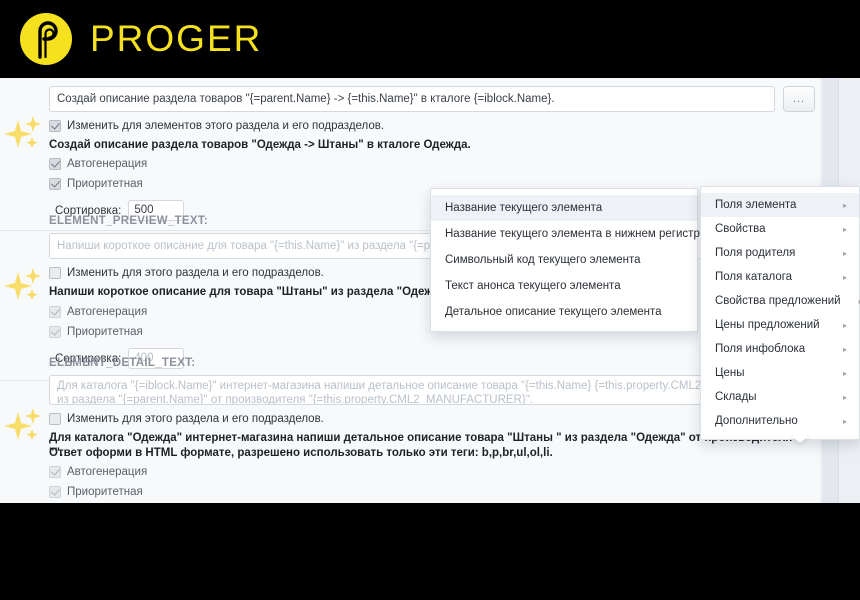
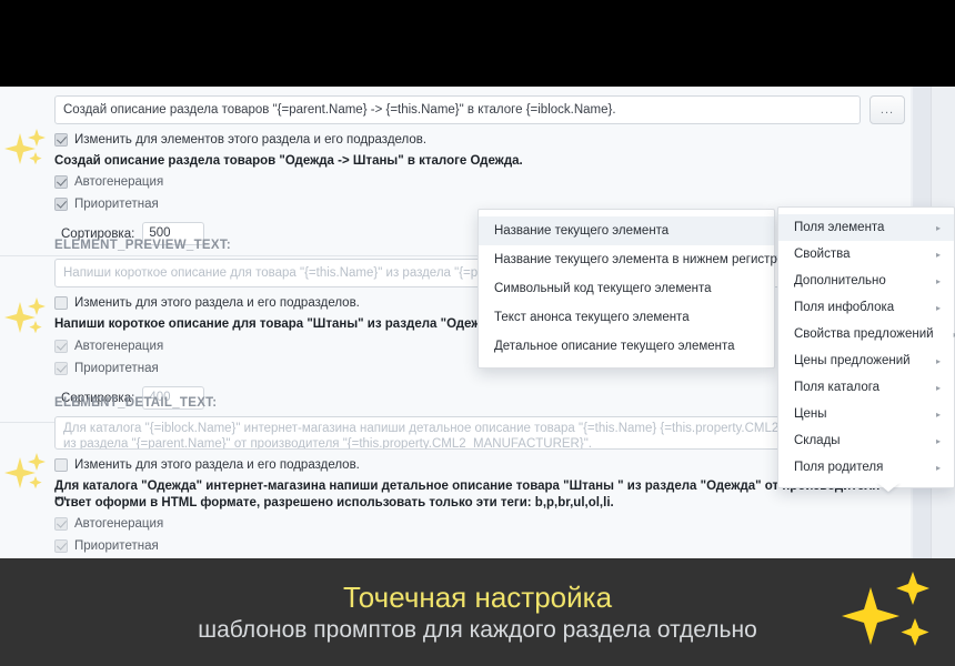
- PROGER
  Создай описание раздела товаров "{=parent.Name} -> {=this.Name}" в кталоге {=iblock.Name}.
  ...
  Изменить для элементов этого раздела и его подразделов.
  Создай описание раздела товаров "Одежда -> Штаны" в кталоге Одежда.
  Автогенерация
  Приоритетная
  Сортировка:
  500
  ELEMENT_PREVIEW_TEXT:
  Изменить для этого раздела и его подразделов.
  Автогенерация
  Приоритетная
  Сортировка:
  400
  ELEMENT_DETAIL_TEXT:
  Для каталога "{=iblock.Name}" интернет-магазина напиши детальное описание товара "{=this.Name} {=this.property.CML2 из раздела "{=parent.Name}" от производителя "{=this.property.CML2_MANUFACTURER}".
  Изменить для этого раздела и его подразделов.
  Для каталога "Одежда" интернет-магазина напиши детальное описание товара "Штаны " из раздела "Одежда" от "".
  Ответ оформи в HTML формате, разрешено использовать только эти теги: b,p,br,ul,ol,li.
  Автогенерация
  Приоритетная
  Название текущего элемента
  Название текущего элемента в нижнем регистр
  Символьный код текущего элемента
  Текст анонса текущего элемента
  Детальное описание текущего элемента
  Поля элемента
  ▸
  Свойства
  ▸
- Поля родителя
+ Дополнительно
  ▸
- Поля каталога
+ Поля инфоблока
  ▸
  Свойства предложений
  Цены предложений
  ▸
- Поля инфоблока
+ Поля каталога
  ▸
  Цены
  ▸
  Склады
  ▸
- Дополнительно
+ Поля родителя
  ▸
+ Точечная настройка
+ шаблонов промптов для каждого раздела отдельно
